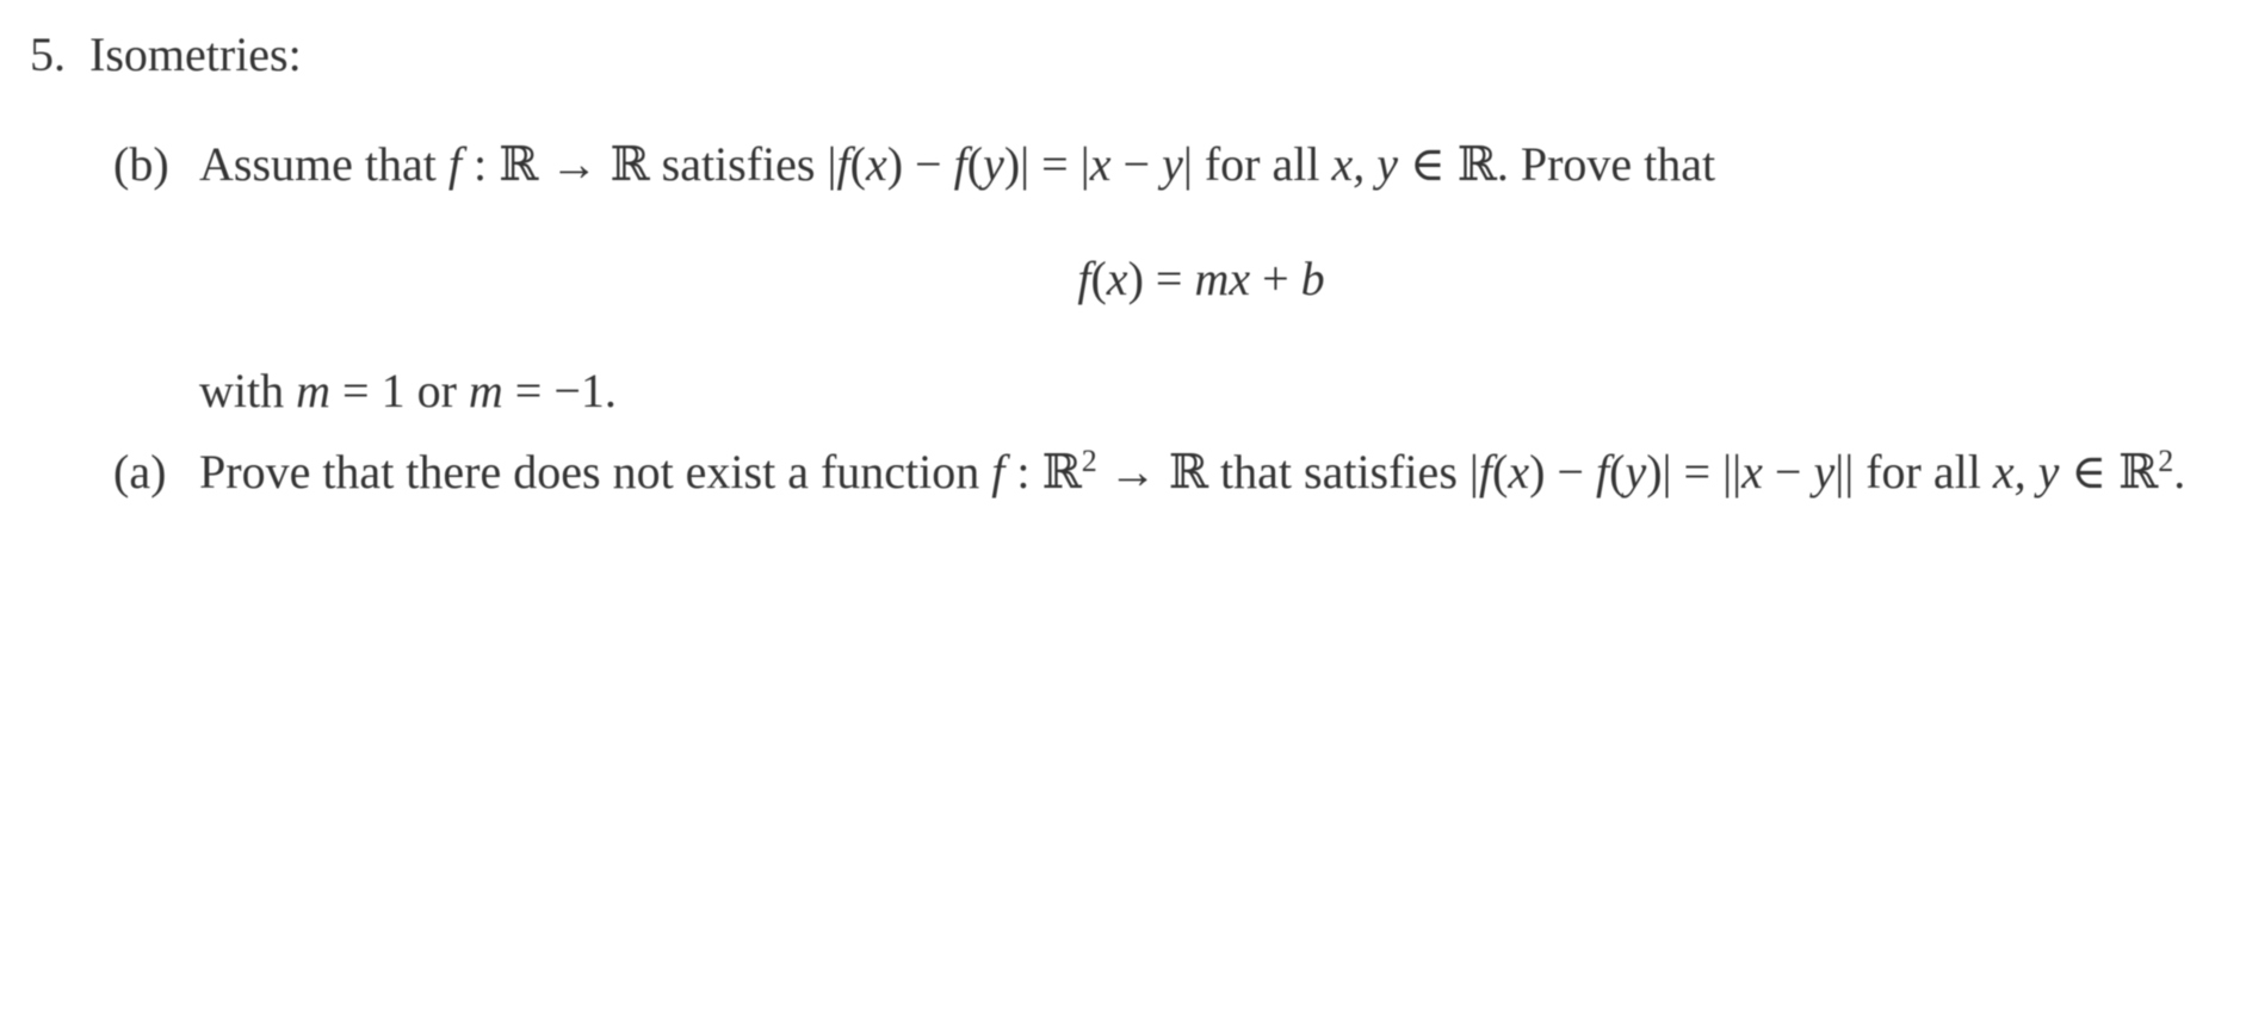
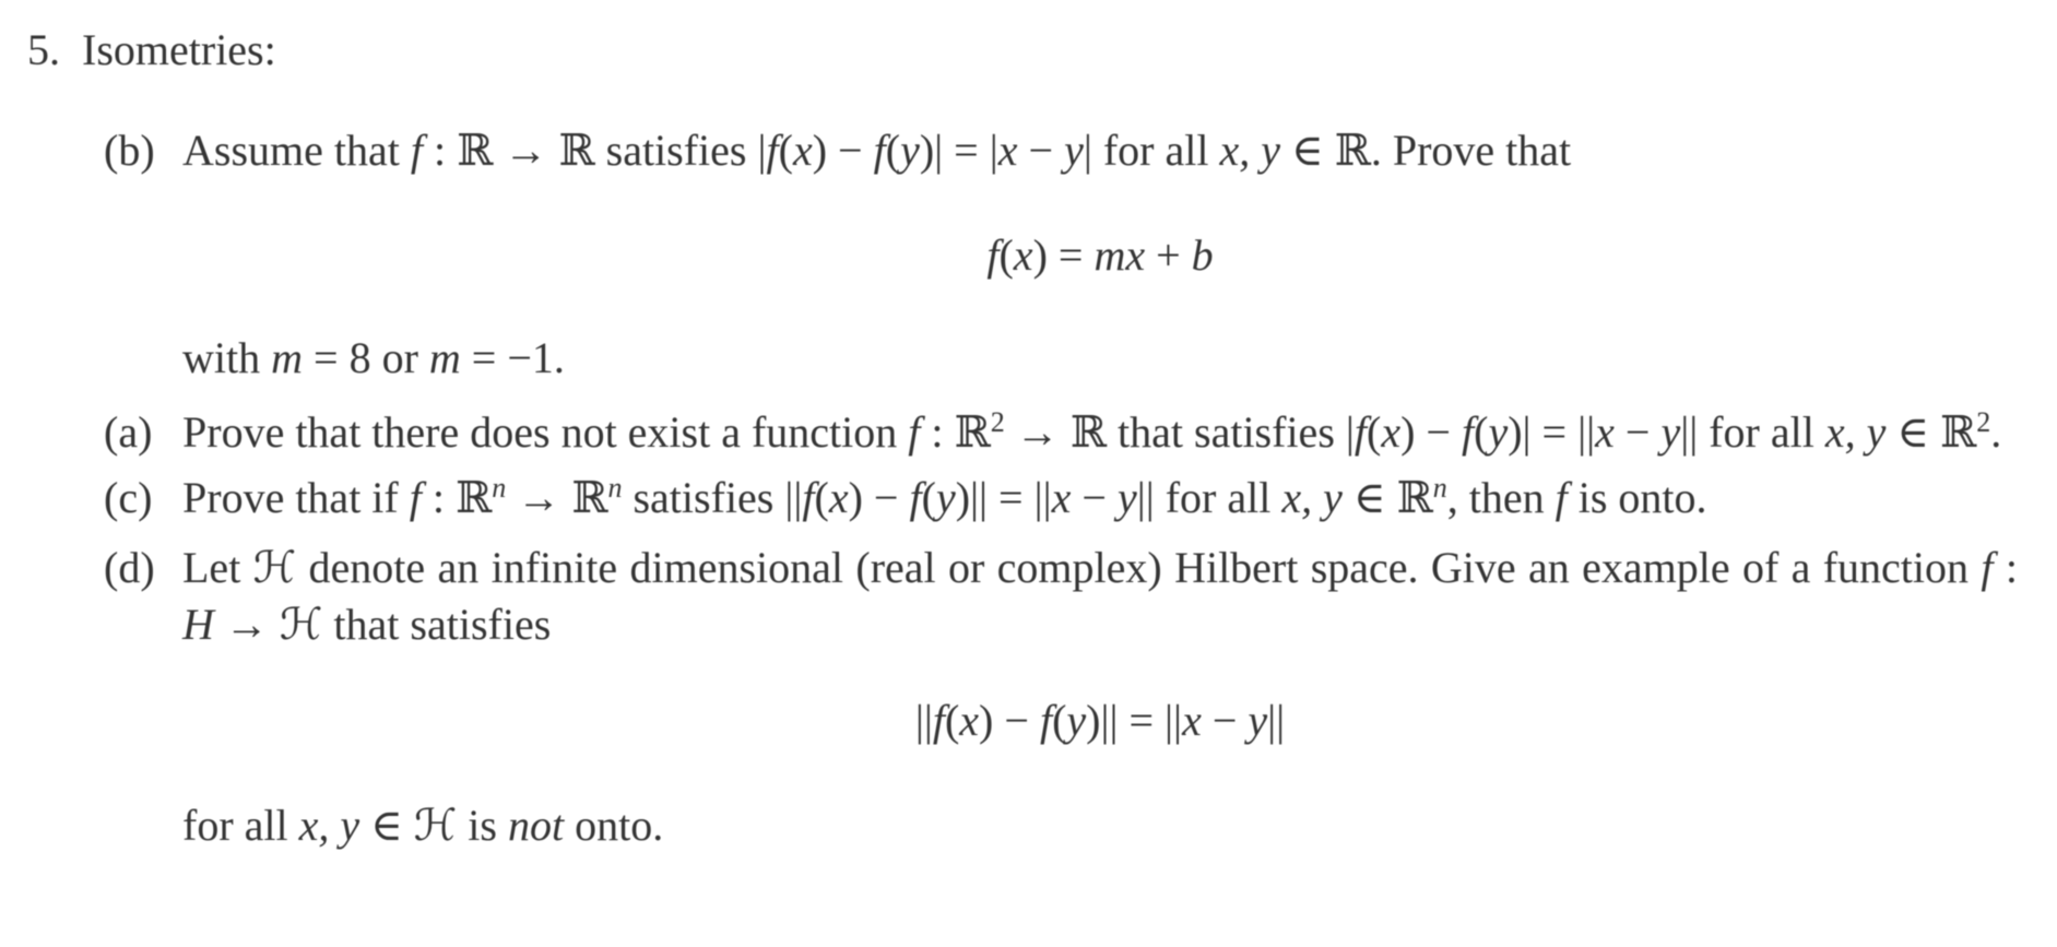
  5. Isometries:
  (b)
  Assume that f : ℝ → ℝ satisfies |f(x) − f(y)| = |x − y| for all x, y ∈ ℝ. Prove that
  f(x) = mx + b
- with m = 1 or m = −1.
+ with m = 8 or m = −1.
  (a)
  Prove that there does not exist a function f : ℝ2 → ℝ that satisfies |f(x) − f(y)| = ||x − y|| for all x, y ∈ ℝ2.
+ (c)
+ Prove that if f : ℝn → ℝn satisfies ||f(x) − f(y)|| = ||x − y|| for all x, y ∈ ℝn, then f is onto.
+ (d)
+ Let ℋ denote an infinite dimensional (real or complex) Hilbert space. Give an example of a function f : H → ℋ that satisfies
+ ||f(x) − f(y)|| = ||x − y||
+ for all x, y ∈ ℋ is not onto.
